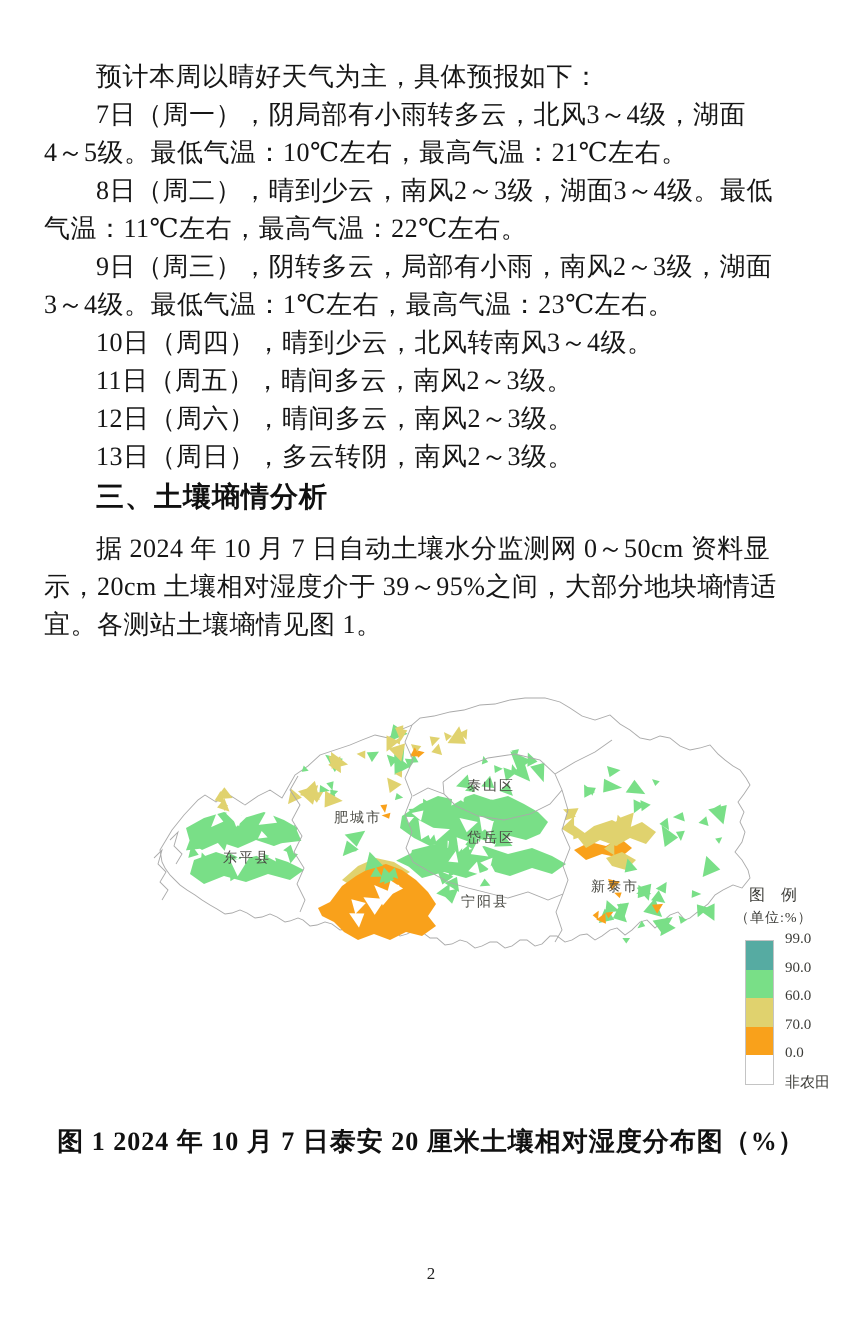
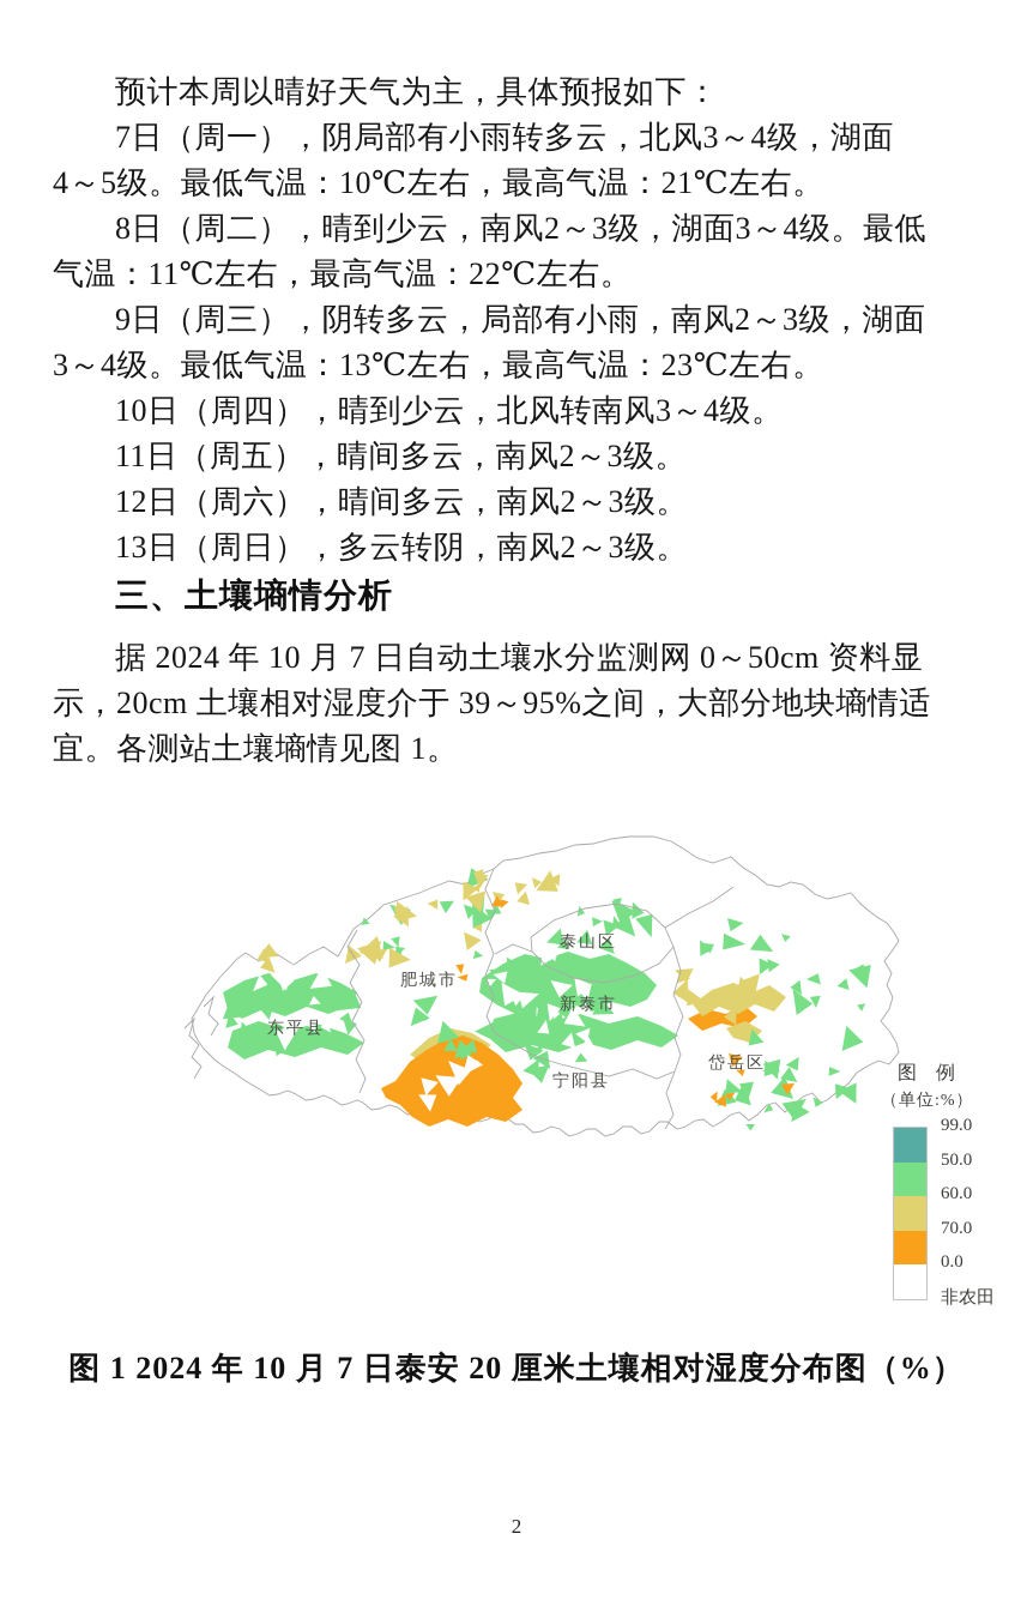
  预计本周以晴好天气为主，具体预报如下：
  7日（周一），阴局部有小雨转多云，北风3～4级，湖面
  4～5级。最低气温：10℃左右，最高气温：21℃左右。
  8日（周二），晴到少云，南风2～3级，湖面3～4级。最低
  气温：11℃左右，最高气温：22℃左右。
  9日（周三），阴转多云，局部有小雨，南风2～3级，湖面
- 3～4级。最低气温：1℃左右，最高气温：23℃左右。
+ 3～4级。最低气温：13℃左右，最高气温：23℃左右。
  10日（周四），晴到少云，北风转南风3～4级。
  11日（周五），晴间多云，南风2～3级。
  12日（周六），晴间多云，南风2～3级。
  13日（周日），多云转阴，南风2～3级。
  三、土壤墒情分析
  据 2024 年 10 月 7 日自动土壤水分监测网 0～50cm 资料显
  示，20cm 土壤相对湿度介于 39～95%之间，大部分地块墒情适
  宜。各测站土壤墒情见图 1。
  东平县
  肥城市
  泰山区
- 岱岳区
+ 新泰市
  宁阳县
- 新泰市
+ 岱岳区
  图 例
  （单位:%）
  99.0
- 90.0
+ 50.0
  60.0
  70.0
  0.0
  非农田
  图 1 2024 年 10 月 7 日泰安 20 厘米土壤相对湿度分布图（%）
  2
